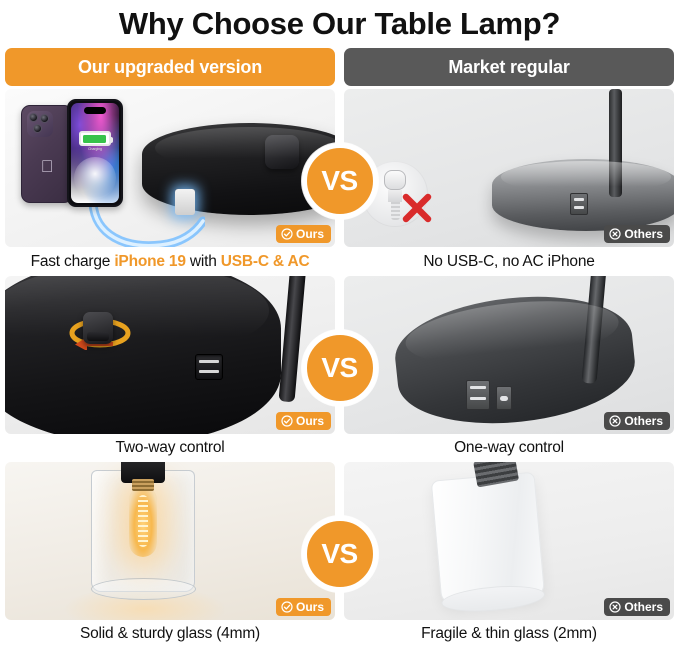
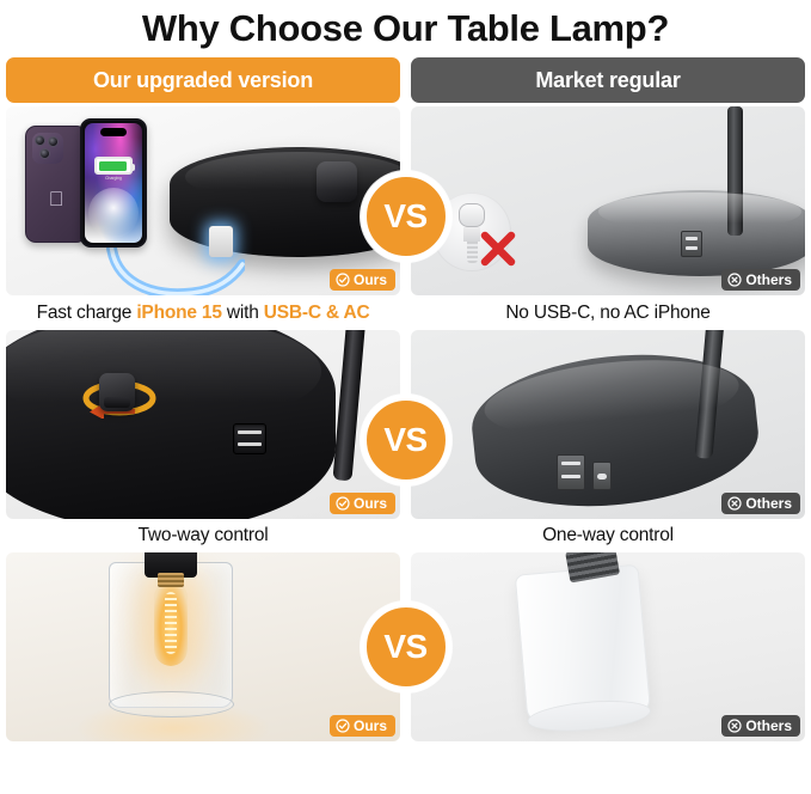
  Why Choose Our Table Lamp?
  Our upgraded version
  Market regular
  
  Ours
  Others
  VS
- Fast charge iPhone 19 with USB-C & AC
+ Fast charge iPhone 15 with USB-C & AC
  No USB-C, no AC iPhone
  Ours
  Others
  VS
  Two-way control
  One-way control
  Ours
  Others
  VS
- Solid & sturdy glass (4mm)
- Fragile & thin glass (2mm)
